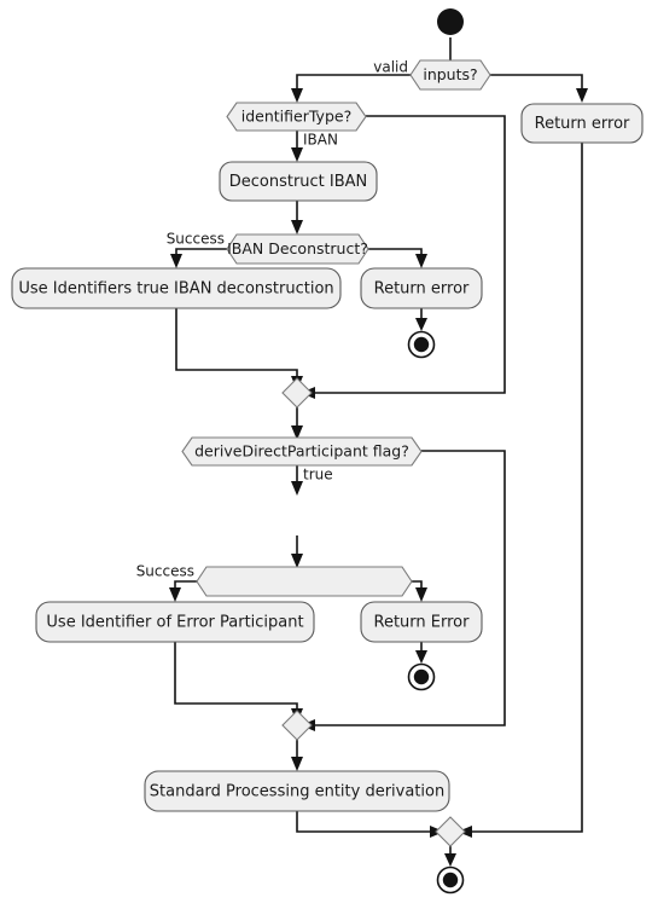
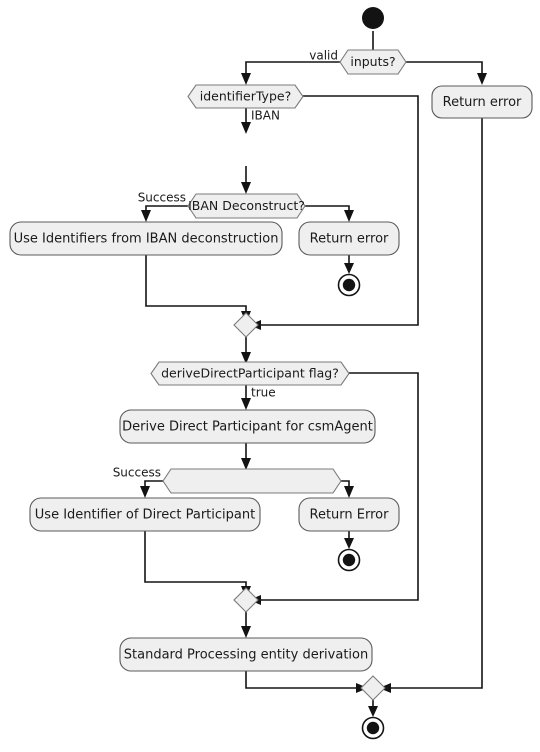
  inputs?
  valid
  Return error
  identifierType?
  IBAN
- Deconstruct IBAN
  IBAN Deconstruct?
  Success
- Use Identifiers true IBAN deconstruction
+ Use Identifiers from IBAN deconstruction
  Return error
  deriveDirectParticipant flag?
  true
+ Derive Direct Participant for csmAgent
  Success
- Use Identifier of Error Participant
+ Use Identifier of Direct Participant
  Return Error
  Standard Processing entity derivation
